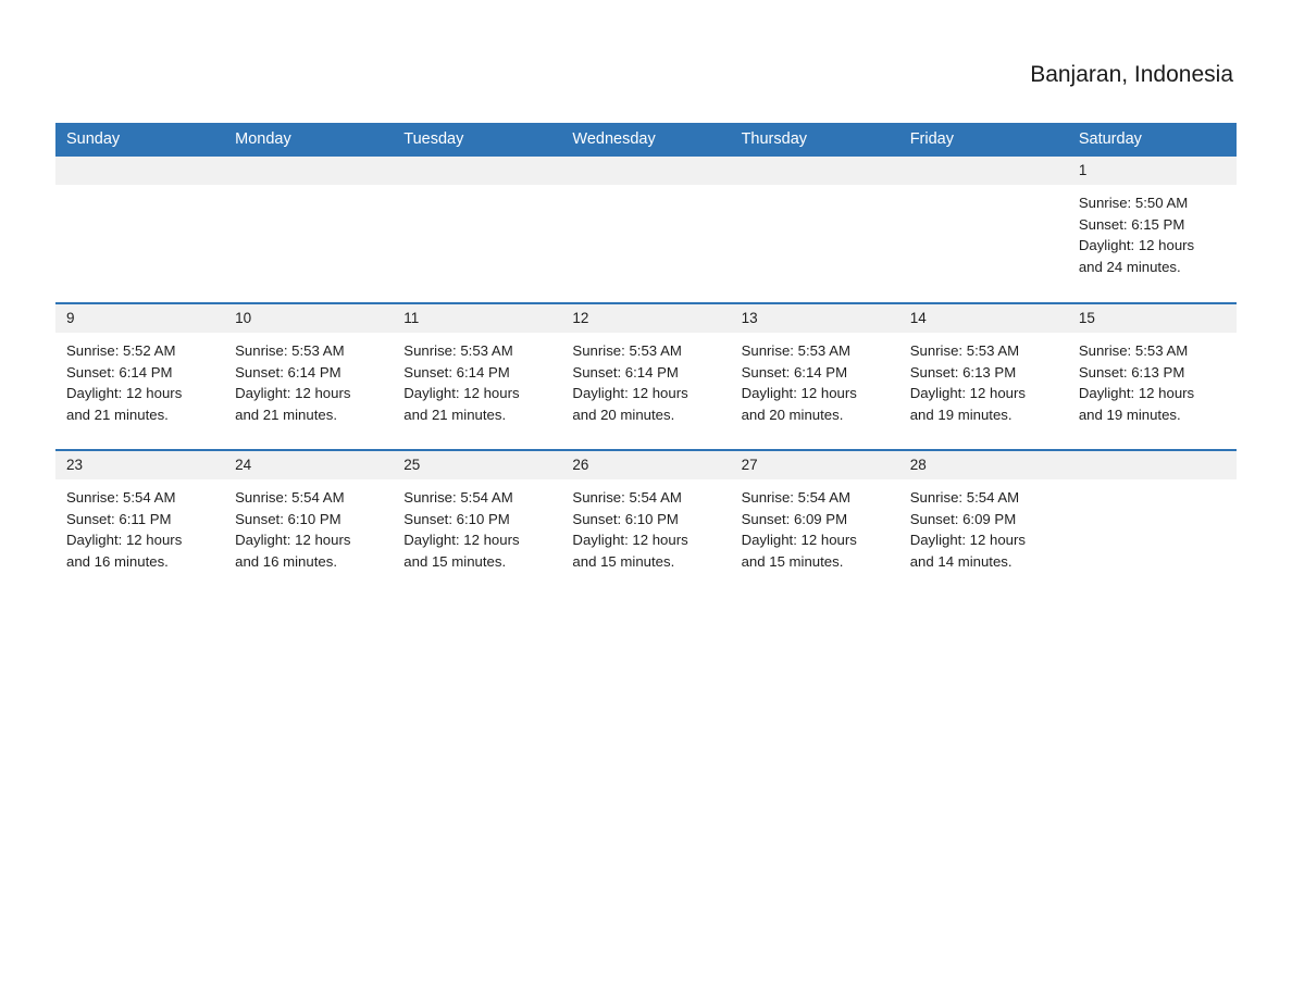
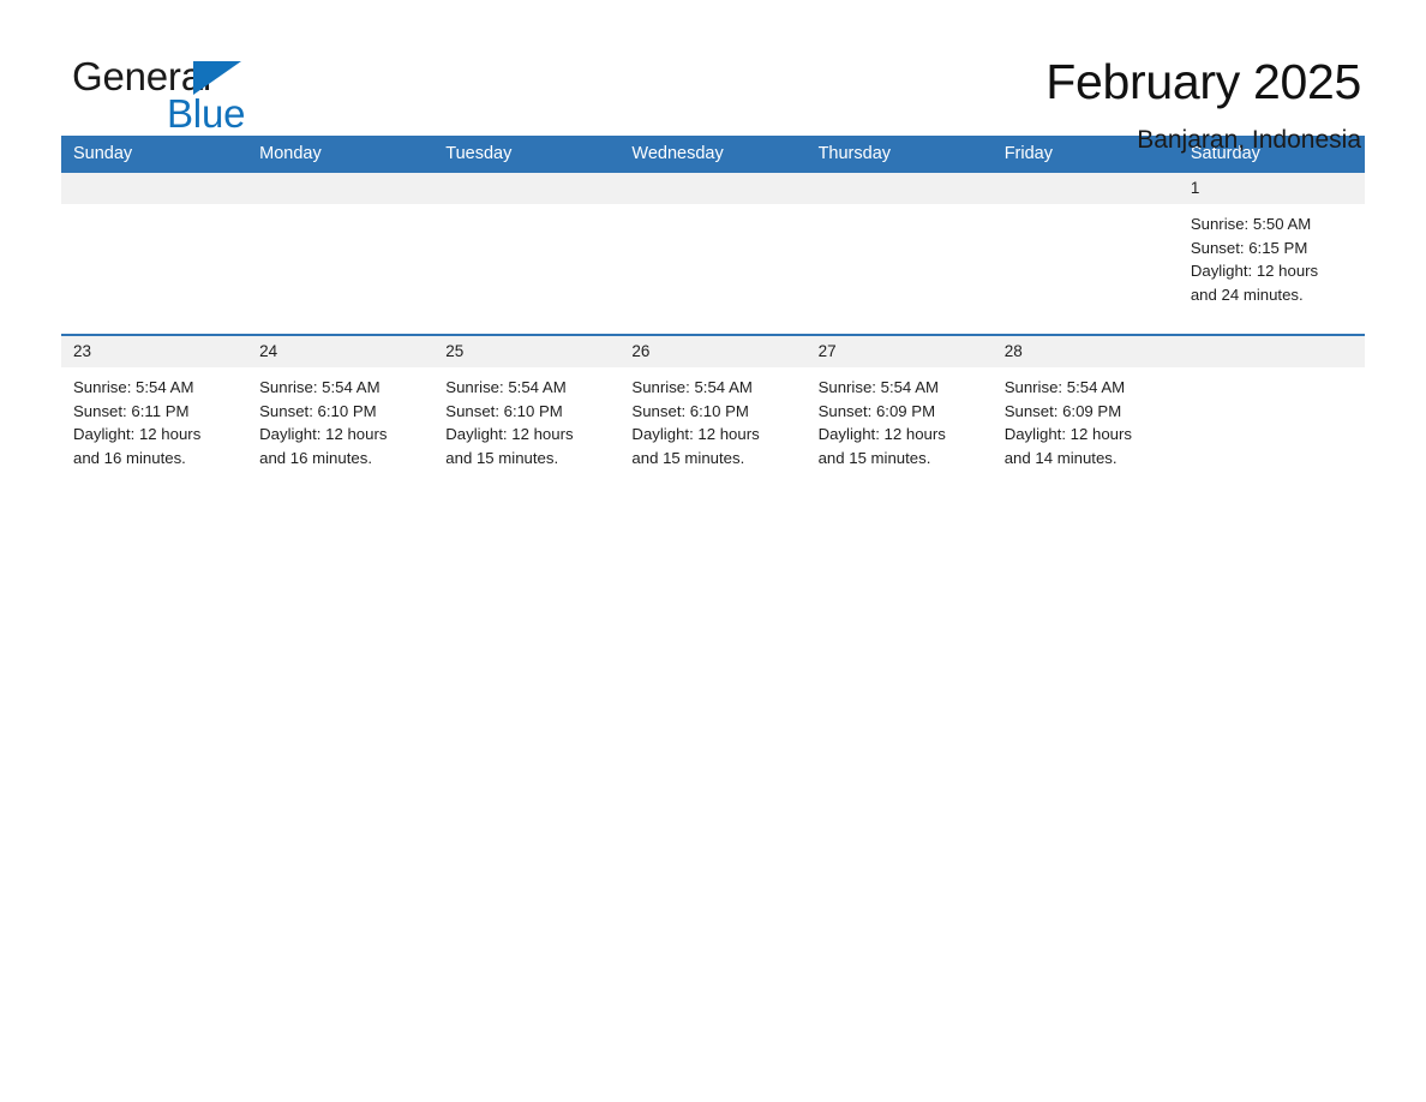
+ General
+ Blue
+ February 2025
  Banjaran, Indonesia
  Sunday	Monday	Tuesday	Wednesday	Thursday	Friday	Saturday
  						1Sunrise: 5:50 AMSunset: 6:15 PMDaylight: 12 hoursand 24 minutes.
- 9Sunrise: 5:52 AMSunset: 6:14 PMDaylight: 12 hoursand 21 minutes.	10Sunrise: 5:53 AMSunset: 6:14 PMDaylight: 12 hoursand 21 minutes.	11Sunrise: 5:53 AMSunset: 6:14 PMDaylight: 12 hoursand 21 minutes.	12Sunrise: 5:53 AMSunset: 6:14 PMDaylight: 12 hoursand 20 minutes.	13Sunrise: 5:53 AMSunset: 6:14 PMDaylight: 12 hoursand 20 minutes.	14Sunrise: 5:53 AMSunset: 6:13 PMDaylight: 12 hoursand 19 minutes.	15Sunrise: 5:53 AMSunset: 6:13 PMDaylight: 12 hoursand 19 minutes.
  23Sunrise: 5:54 AMSunset: 6:11 PMDaylight: 12 hoursand 16 minutes.	24Sunrise: 5:54 AMSunset: 6:10 PMDaylight: 12 hoursand 16 minutes.	25Sunrise: 5:54 AMSunset: 6:10 PMDaylight: 12 hoursand 15 minutes.	26Sunrise: 5:54 AMSunset: 6:10 PMDaylight: 12 hoursand 15 minutes.	27Sunrise: 5:54 AMSunset: 6:09 PMDaylight: 12 hoursand 15 minutes.	28Sunrise: 5:54 AMSunset: 6:09 PMDaylight: 12 hoursand 14 minutes.
